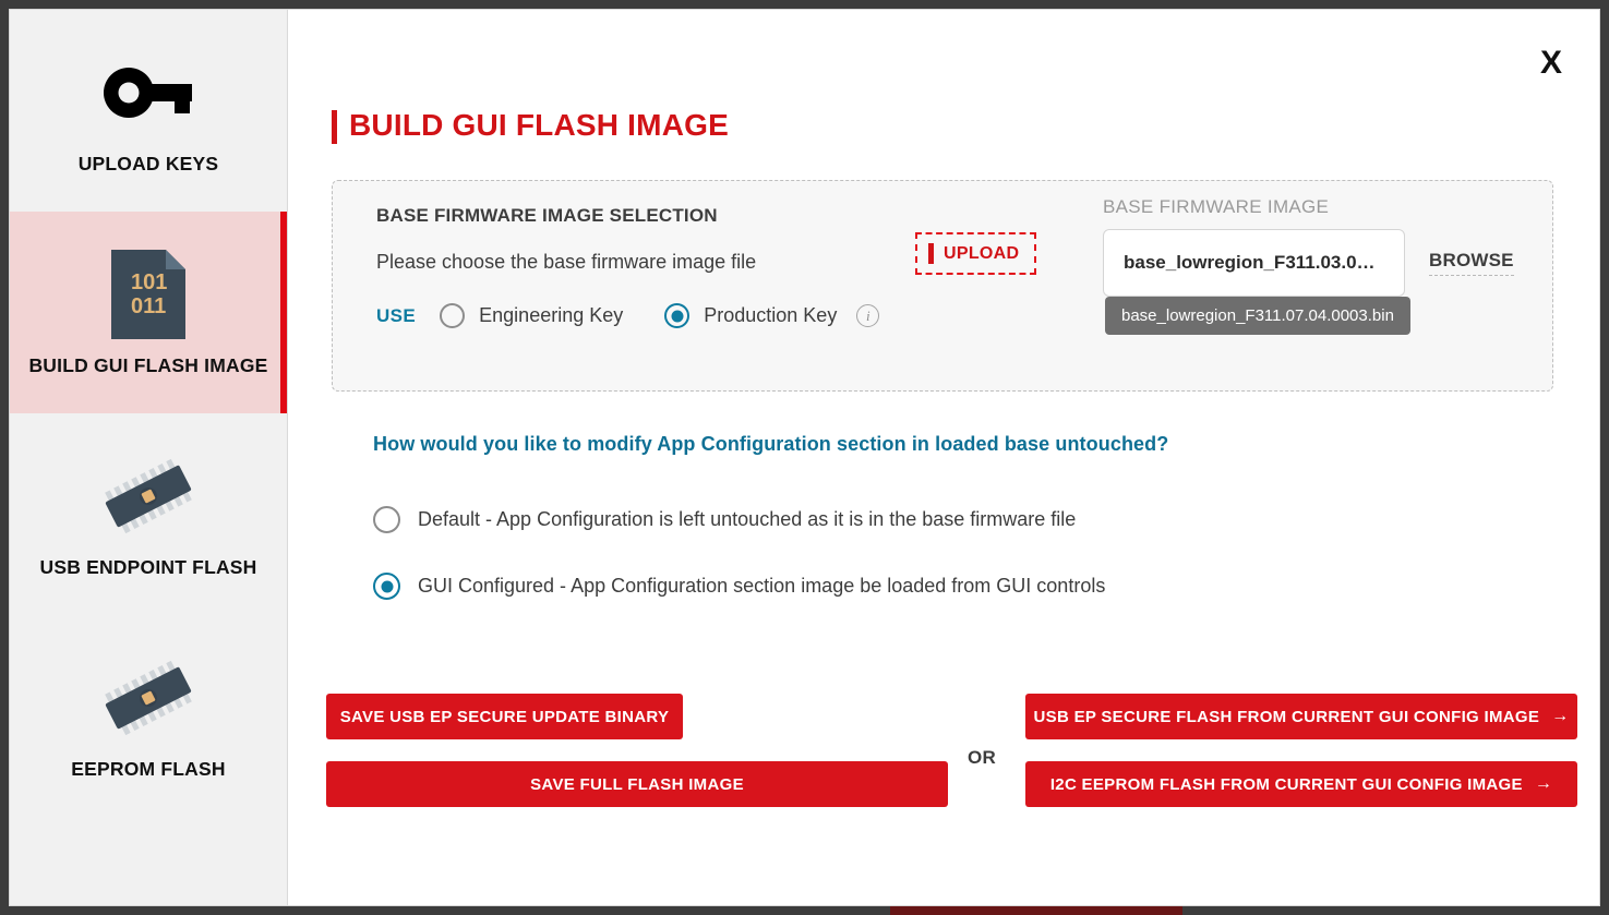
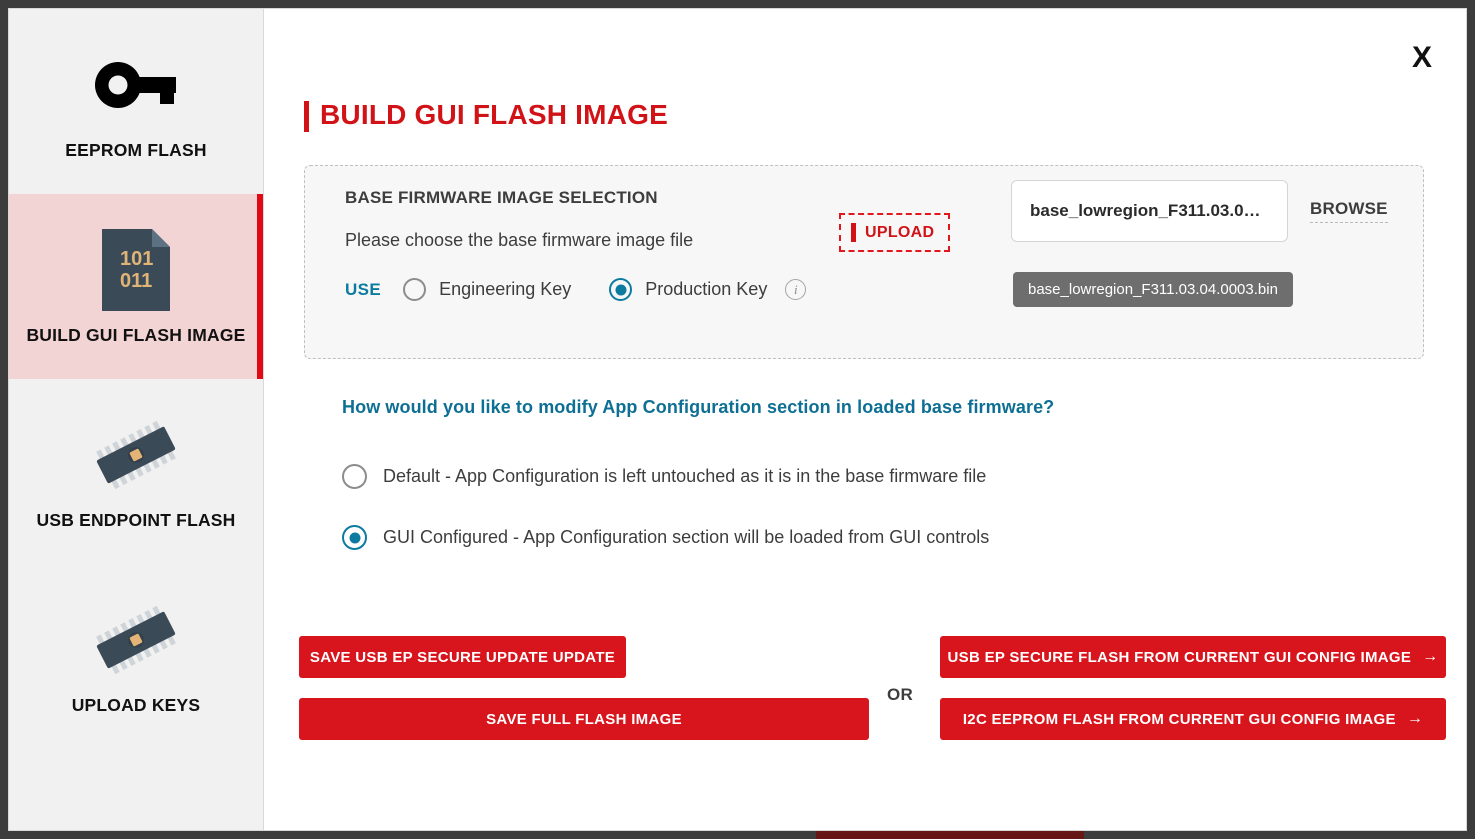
- UPLOAD KEYS
+ EEPROM FLASH
  101
  011
  BUILD GUI FLASH IMAGE
  USB ENDPOINT FLASH
- EEPROM FLASH
+ UPLOAD KEYS
  X
  BUILD GUI FLASH IMAGE
  BASE FIRMWARE IMAGE SELECTION
  Please choose the base firmware image file
  UPLOAD
  USE
  Engineering Key
  Production Key
  i
- BASE FIRMWARE IMAGE
  base_lowregion_F311.03.0…
  BROWSE
- base_lowregion_F311.07.04.0003.bin
+ base_lowregion_F311.03.04.0003.bin
- How would you like to modify App Configuration section in loaded base untouched?
+ How would you like to modify App Configuration section in loaded base firmware?
  Default - App Configuration is left untouched as it is in the base firmware file
- GUI Configured - App Configuration section image be loaded from GUI controls
+ GUI Configured - App Configuration section will be loaded from GUI controls
- SAVE USB EP SECURE UPDATE BINARY
+ SAVE USB EP SECURE UPDATE UPDATE
  SAVE FULL FLASH IMAGE
  OR
  USB EP SECURE FLASH FROM CURRENT GUI CONFIG IMAGE
  →
  I2C EEPROM FLASH FROM CURRENT GUI CONFIG IMAGE
  →
